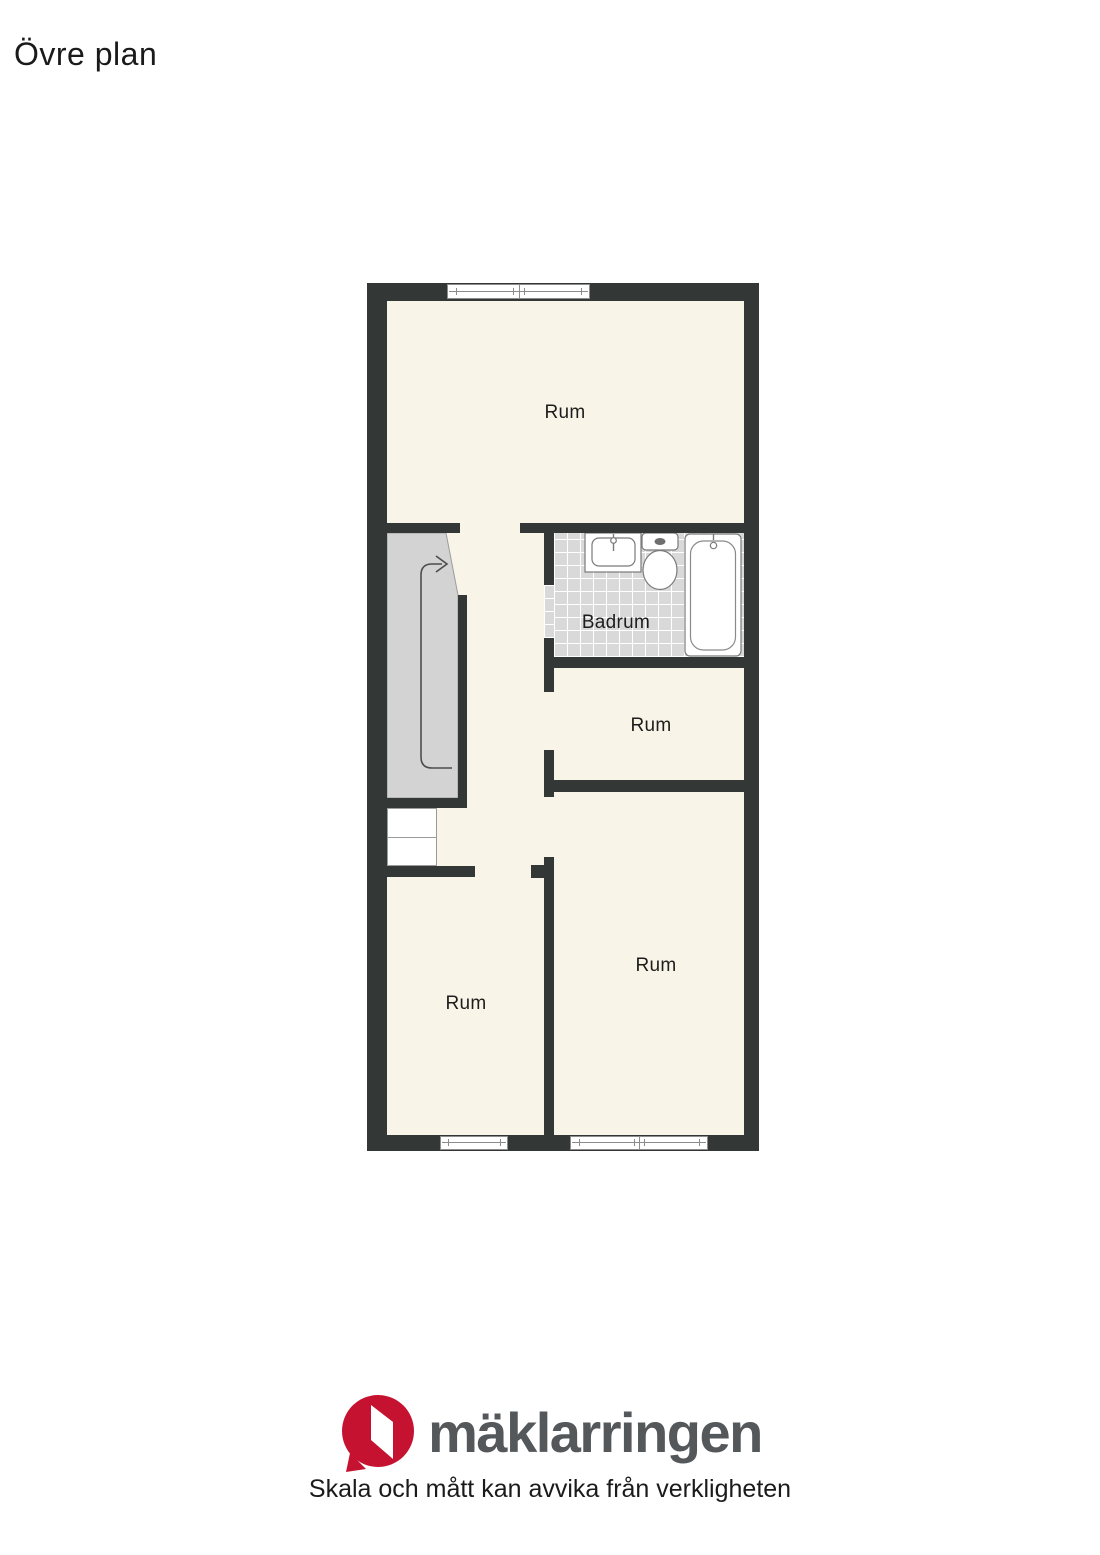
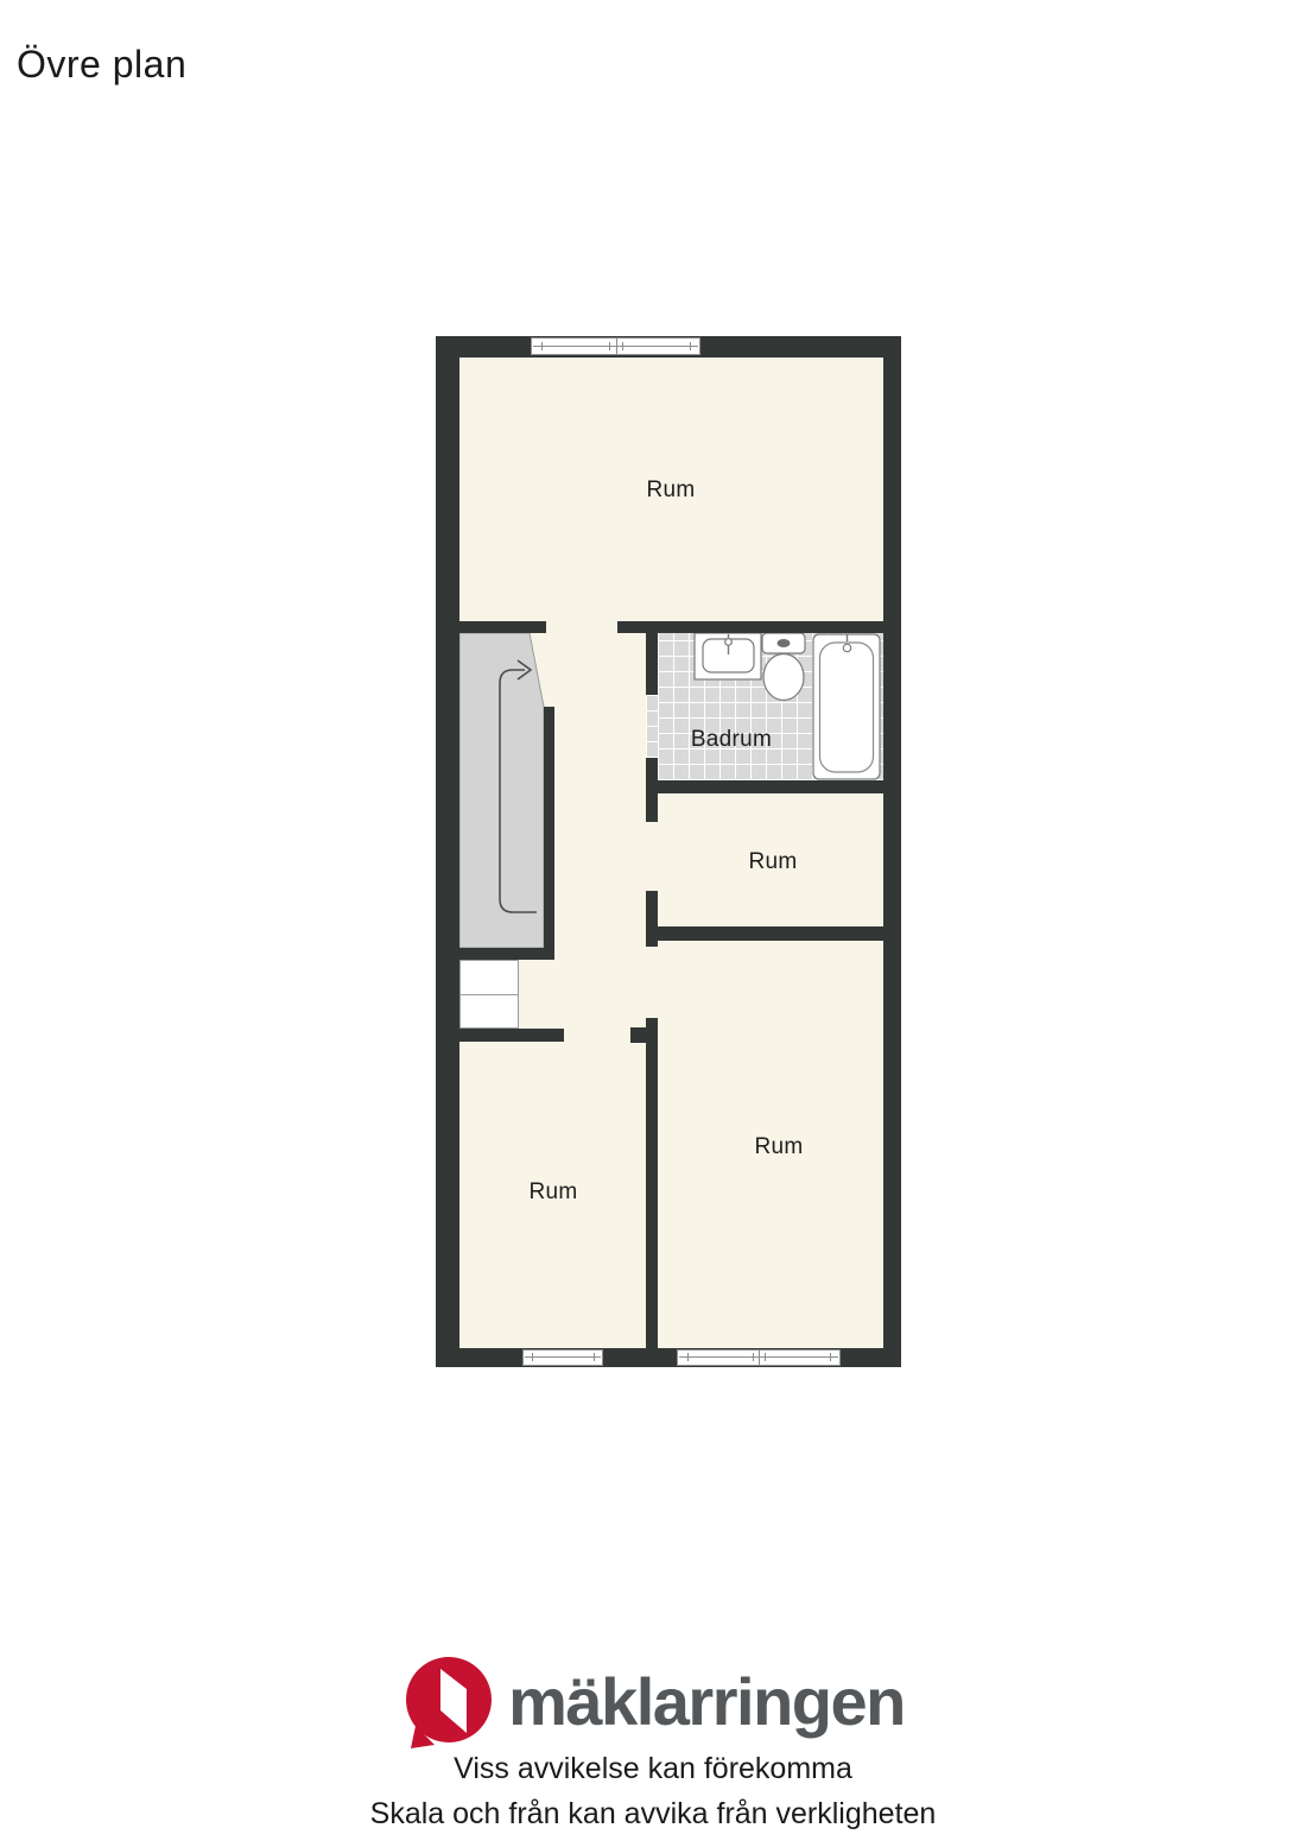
  Övre plan
  Rum
  Badrum
  Rum
  Rum
  Rum
  mäklarringen
+ Viss avvikelse kan förekomma
- Skala och mått kan avvika från verkligheten
+ Skala och från kan avvika från verkligheten
